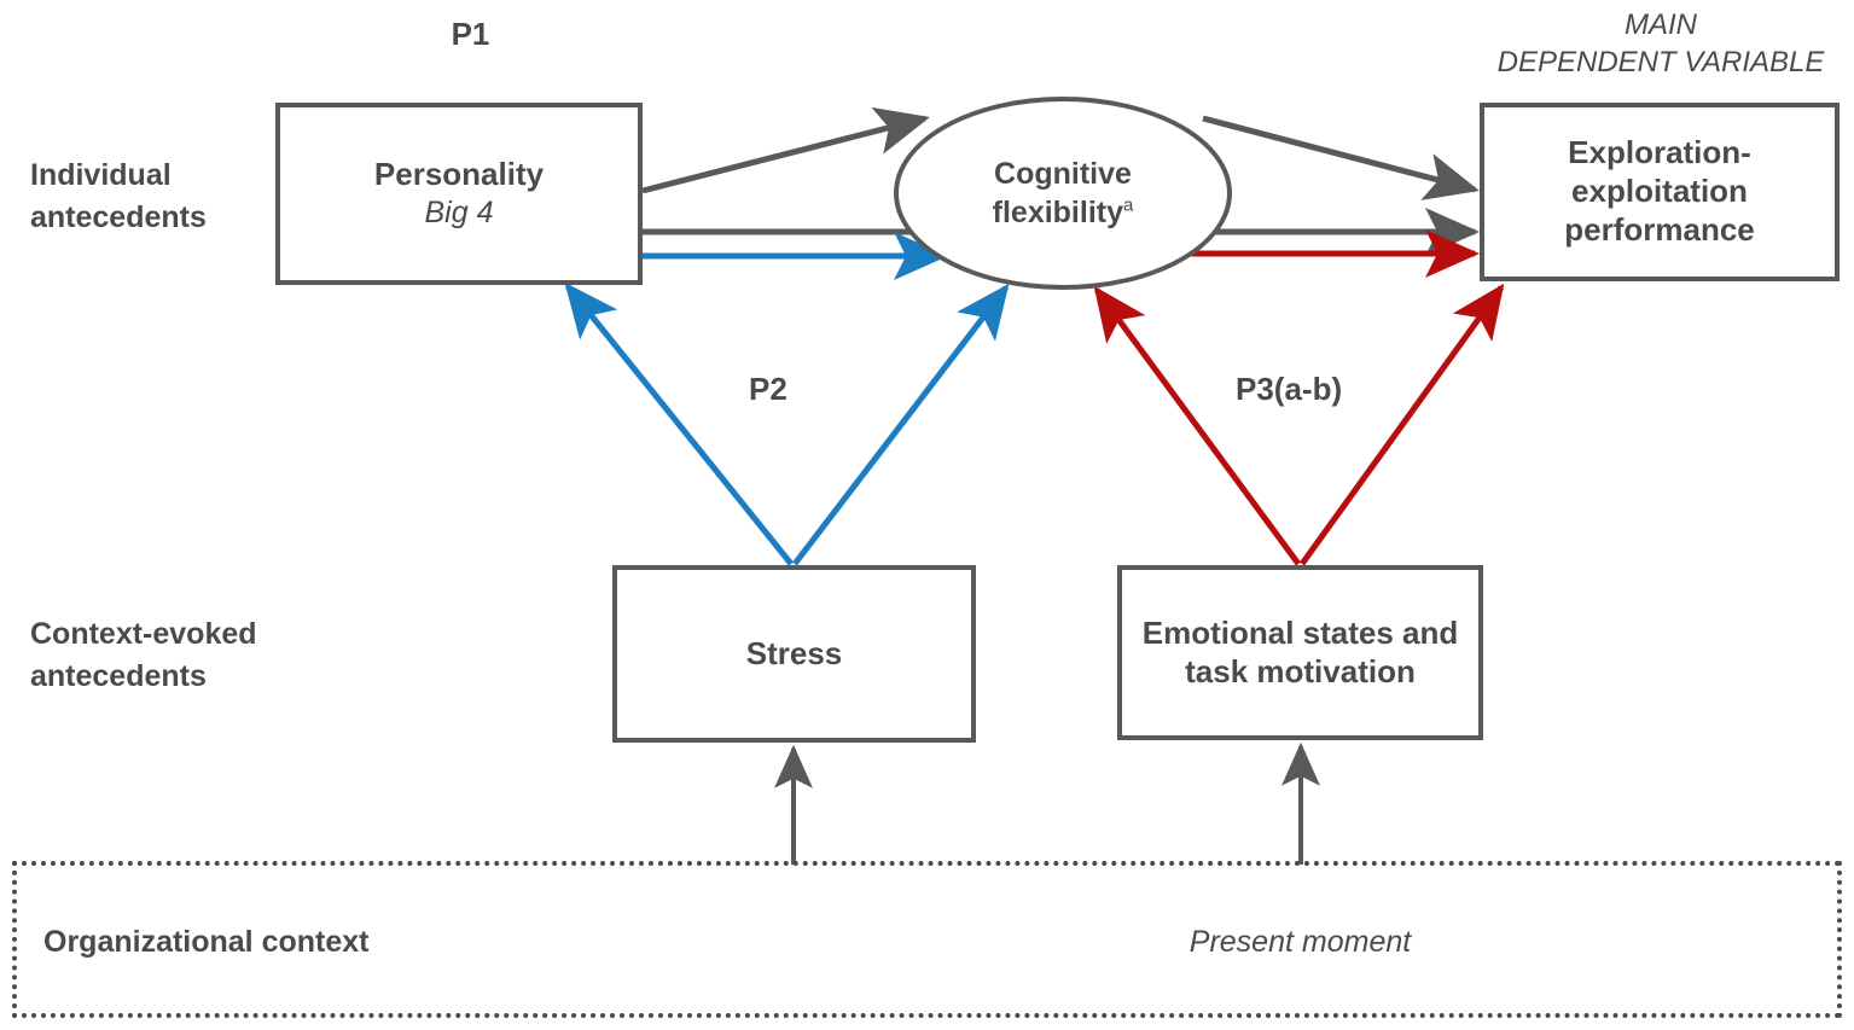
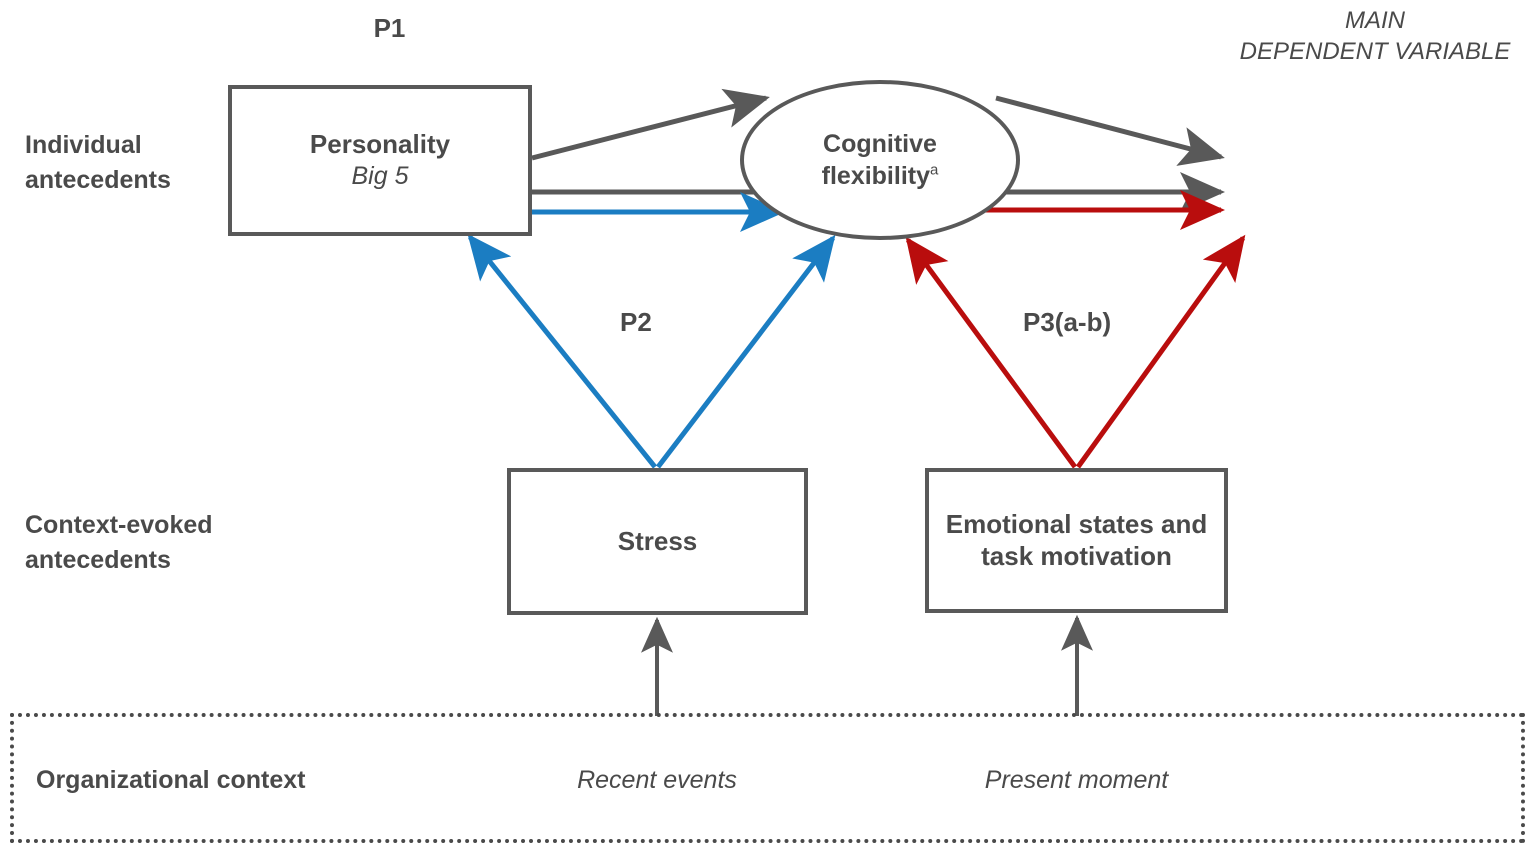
  Individual
  antecedents
  Context-evoked
  antecedents
  P1
  P2
  P3(a-b)
  MAIN
  DEPENDENT VARIABLE
  Personality
- Big 4
+ Big 5
  Cognitive
  flexibilitya
- Exploration-
- exploitation
- performance
  Stress
  Emotional states and
  task motivation
  Organizational context
+ Recent events
  Present moment
